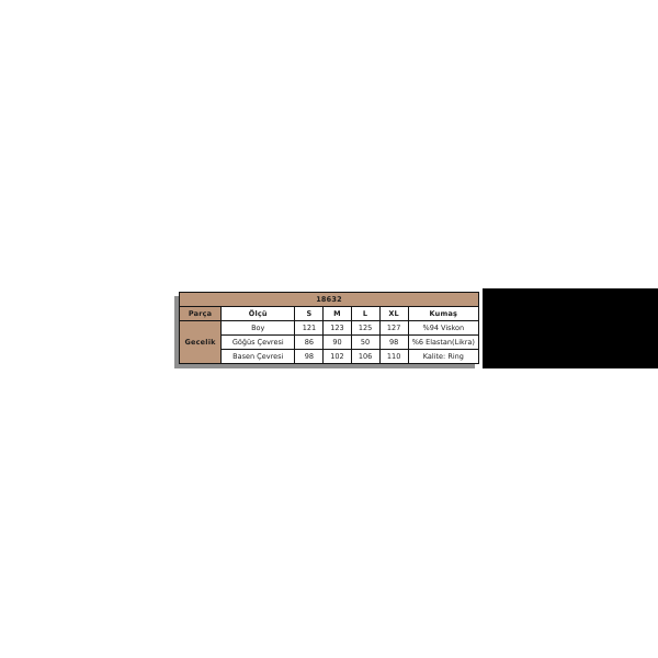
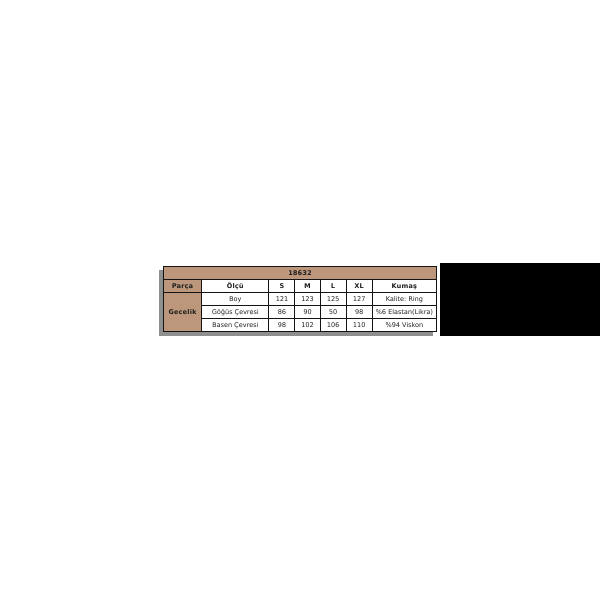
  18632
  Parça	Ölçü	S	M	L	XL	Kumaş
- Gecelik	Boy	121	123	125	127	%94 Viskon
+ Gecelik	Boy	121	123	125	127	Kalite: Ring
  Göğüs Çevresi	86	90	50	98	%6 Elastan(Likra)
- Basen Çevresi	98	102	106	110	Kalite: Ring
+ Basen Çevresi	98	102	106	110	%94 Viskon
